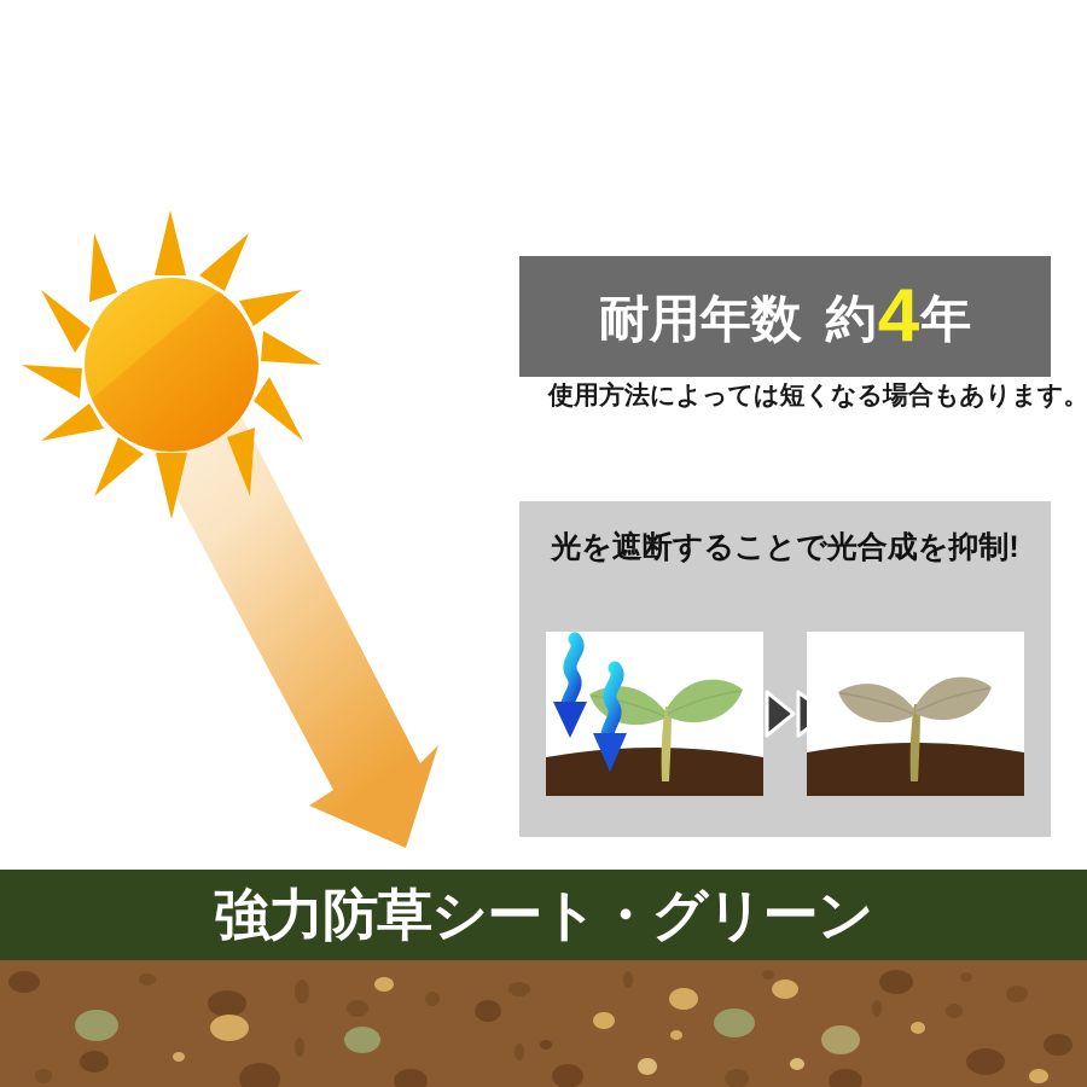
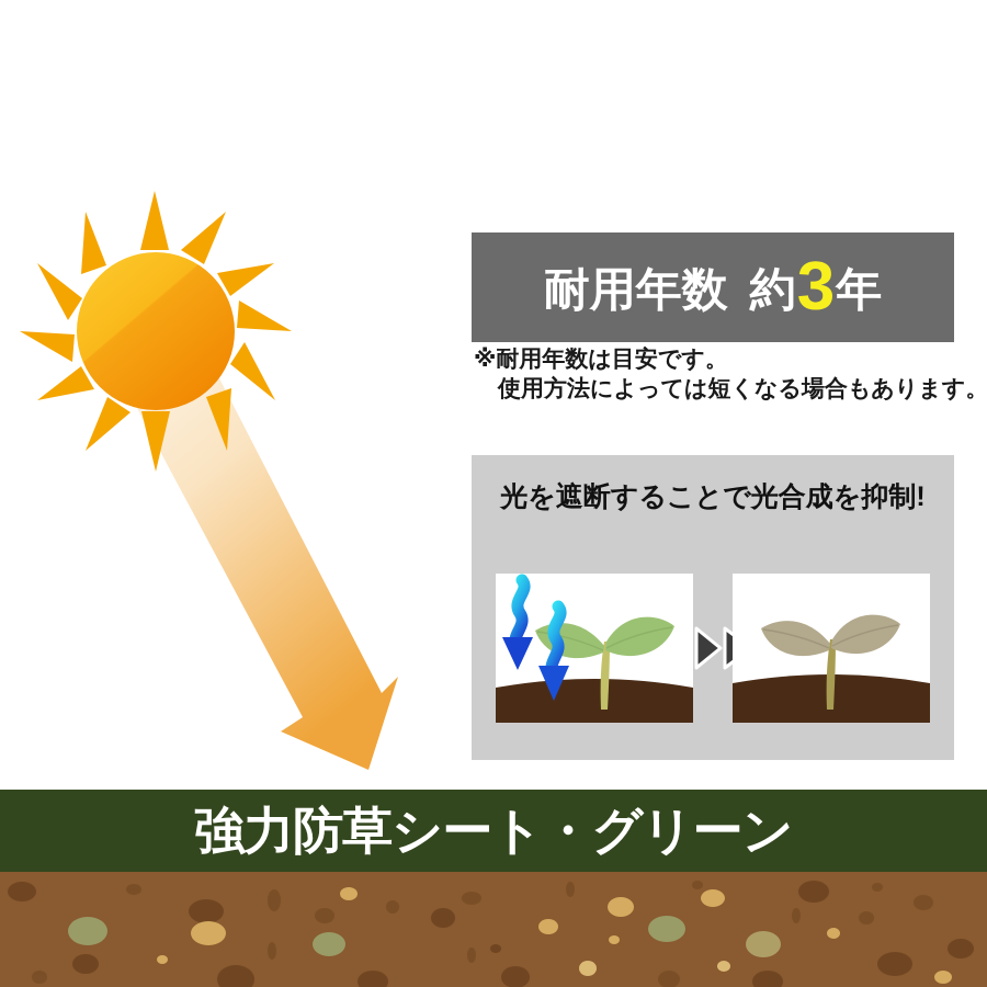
- 耐用年数 約4年
+ 耐用年数 約3年
+ ※耐用年数は目安です。
  使用方法によっては短くなる場合もあります。
  光を遮断することで光合成を抑制!
  強力防草シート・グリーン
